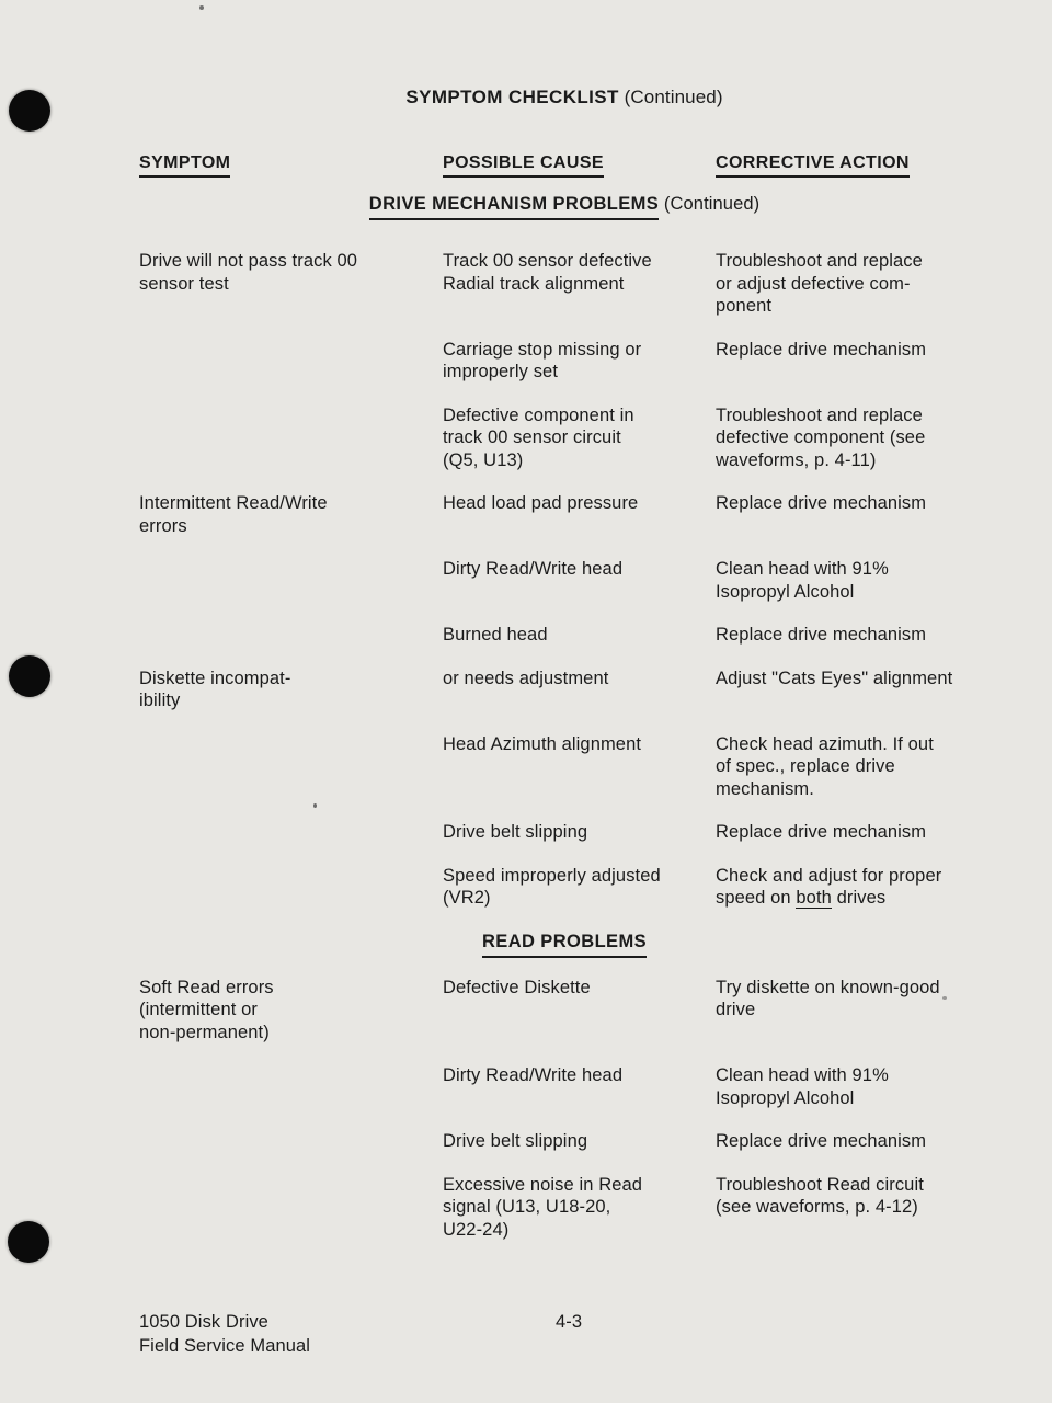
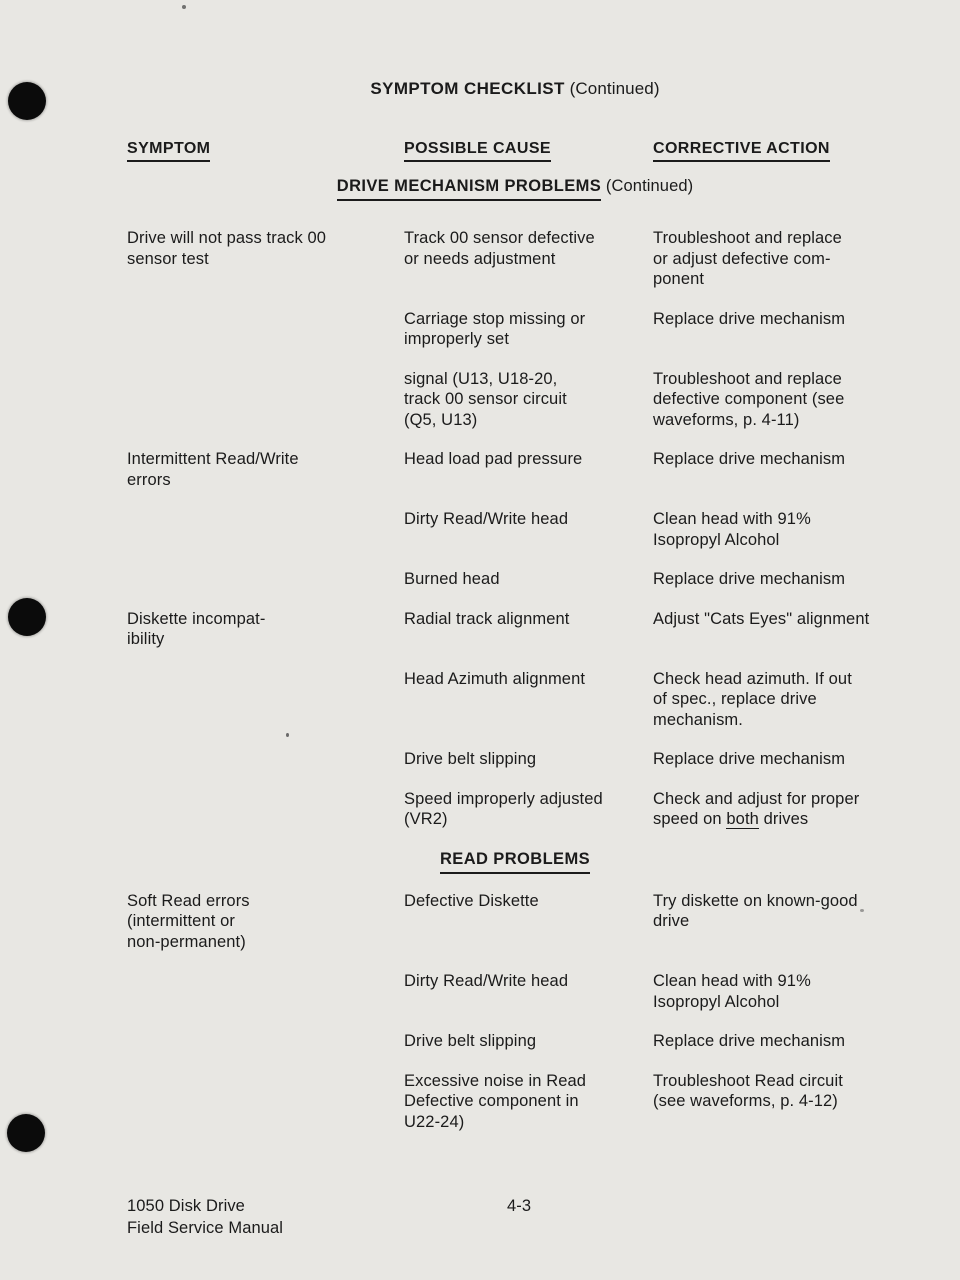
  SYMPTOM CHECKLIST (Continued)
  SYMPTOM
  POSSIBLE CAUSE
  CORRECTIVE ACTION
  DRIVE MECHANISM PROBLEMS (Continued)
  Drive will not pass track 00
  sensor test
  Track 00 sensor defective
- Radial track alignment
+ or needs adjustment
  Troubleshoot and replace
  or adjust defective com-
  ponent
  Carriage stop missing or
  improperly set
  Replace drive mechanism
- Defective component in
+ signal (U13, U18-20,
  track 00 sensor circuit
  (Q5, U13)
  Troubleshoot and replace
  defective component (see
  waveforms, p. 4-11)
  Intermittent Read/Write
  errors
  Head load pad pressure
  Replace drive mechanism
  Dirty Read/Write head
  Clean head with 91%
  Isopropyl Alcohol
  Burned head
  Replace drive mechanism
  Diskette incompat-
  ibility
- or needs adjustment
+ Radial track alignment
  Adjust "Cats Eyes" alignment
  Head Azimuth alignment
  Check head azimuth. If out
  of spec., replace drive
  mechanism.
  Drive belt slipping
  Replace drive mechanism
  Speed improperly adjusted
  (VR2)
  Check and adjust for proper
  speed on both drives
  READ PROBLEMS
  Soft Read errors
  (intermittent or
  non-permanent)
  Defective Diskette
  Try diskette on known-good
  drive
  Dirty Read/Write head
  Clean head with 91%
  Isopropyl Alcohol
  Drive belt slipping
  Replace drive mechanism
  Excessive noise in Read
- signal (U13, U18-20,
+ Defective component in
  U22-24)
  Troubleshoot Read circuit
  (see waveforms, p. 4-12)
  1050 Disk Drive
  Field Service Manual
  4-3
